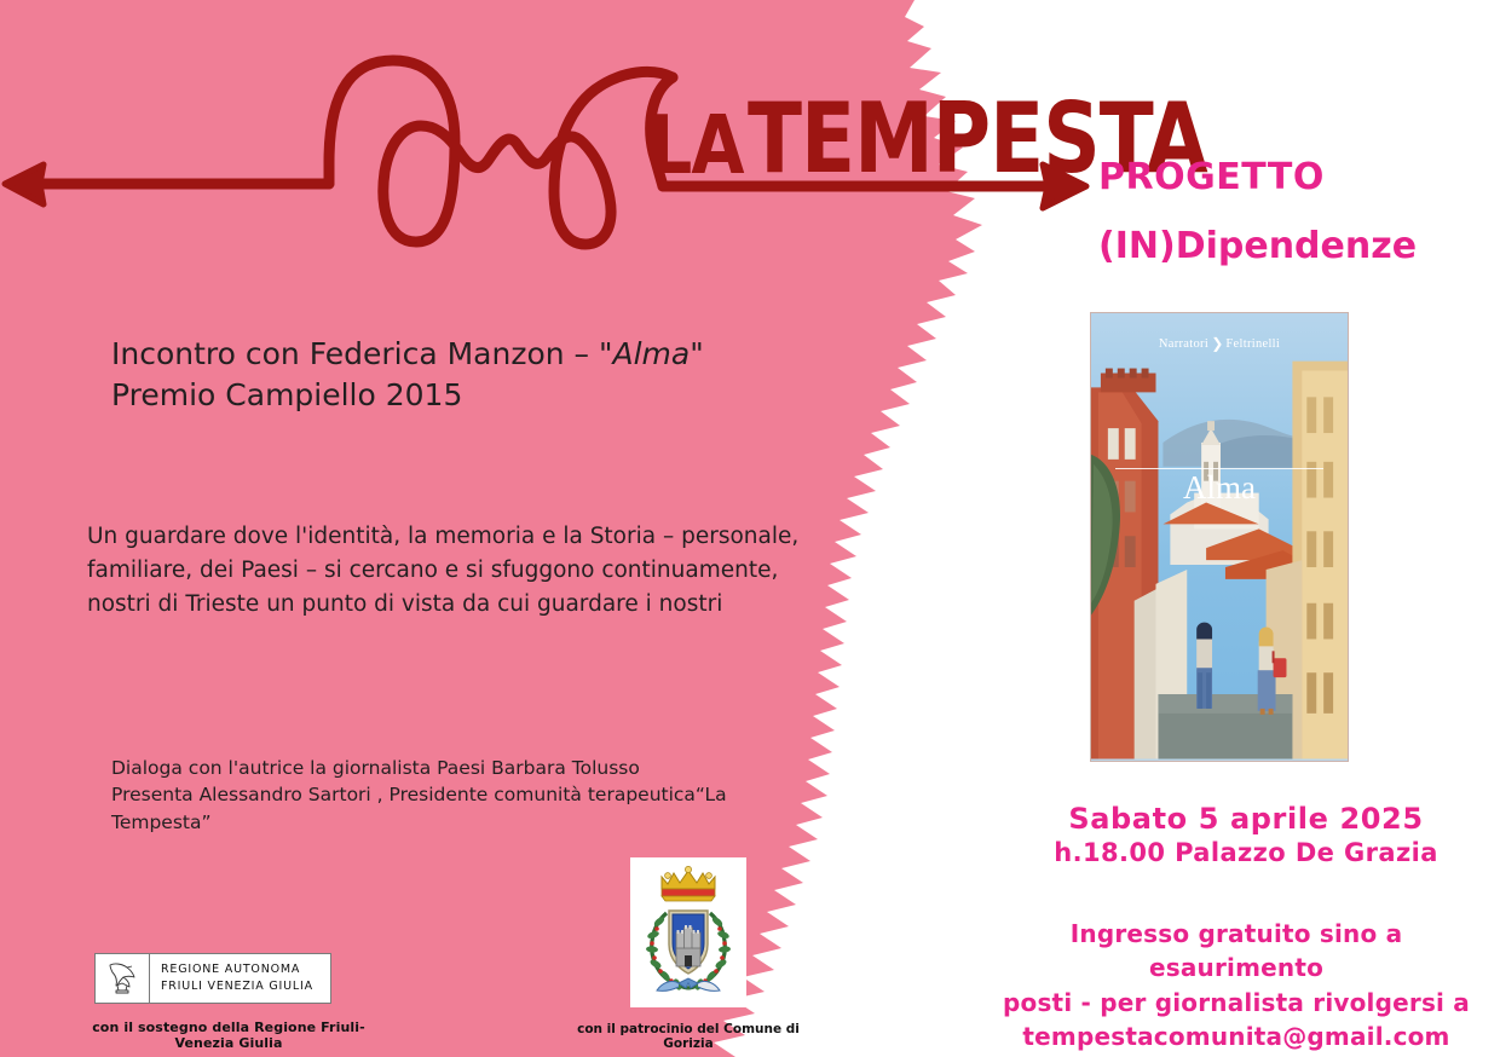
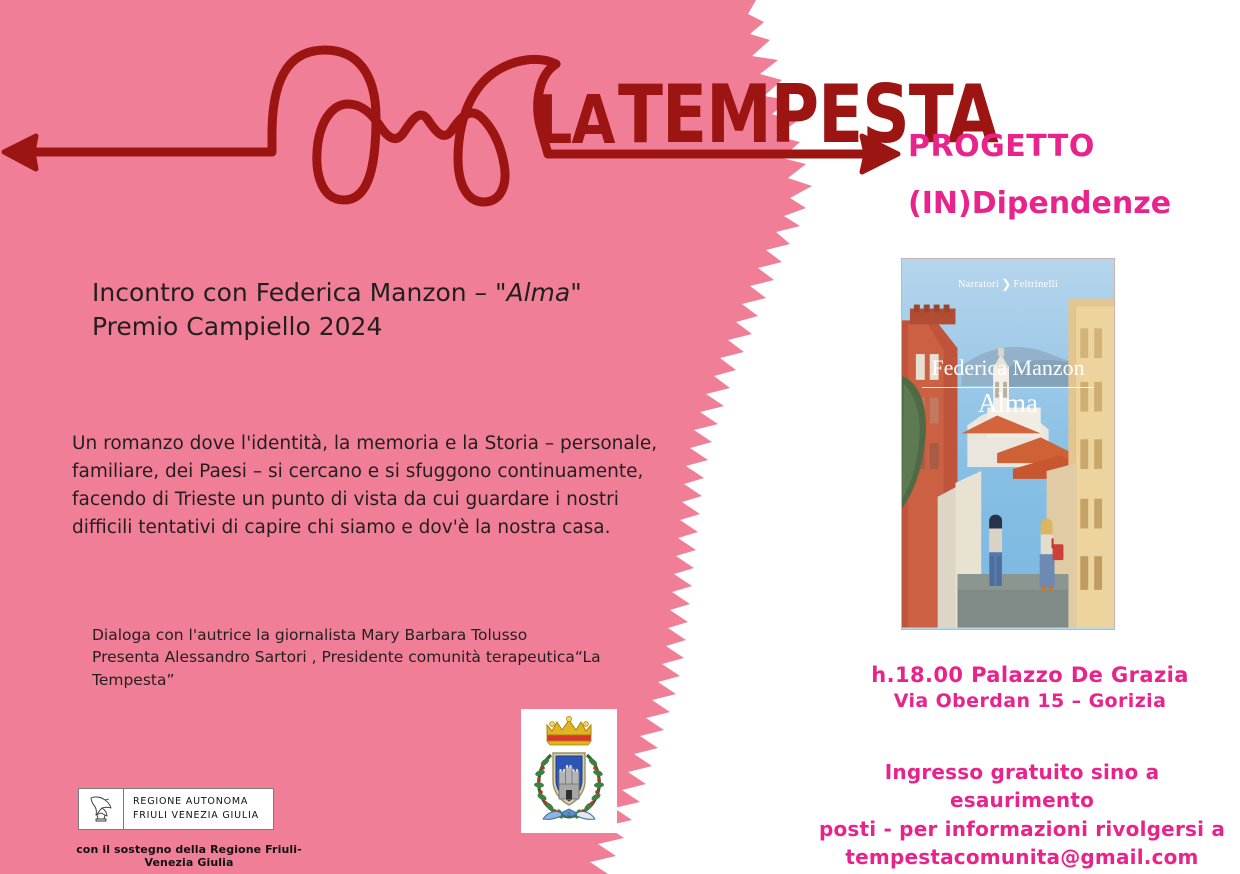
  LA
  TEMPESTA
  PROGETTO
  (IN)Dipendenze
  Incontro con Federica Manzon – "Alma"
- Premio Campiello 2015
+ Premio Campiello 2024
- Un guardare dove l'identità, la memoria e la Storia – personale,
+ Un romanzo dove l'identità, la memoria e la Storia – personale,
  familiare, dei Paesi – si cercano e si sfuggono continuamente,
- nostri di Trieste un punto di vista da cui guardare i nostri
+ facendo di Trieste un punto di vista da cui guardare i nostri
+ difficili tentativi di capire chi siamo e dov'è la nostra casa.
- Dialoga con l'autrice la giornalista Paesi Barbara Tolusso
+ Dialoga con l'autrice la giornalista Mary Barbara Tolusso
  Presenta Alessandro Sartori , Presidente comunità terapeutica“La Tempesta”
+ Federica Manzon
  Alma
- Sabato 5 aprile 2025
  h.18.00 Palazzo De Grazia
+ Via Oberdan 15 – Gorizia
  Ingresso gratuito sino a esaurimento
- posti - per giornalista rivolgersi a
+ posti - per informazioni rivolgersi a
  tempestacomunita@gmail.com
  REGIONE AUTONOMA
  FRIULI VENEZIA GIULIA
  con il sostegno della Regione Friuli-Venezia Giulia
- con il patrocinio del Comune di Gorizia
